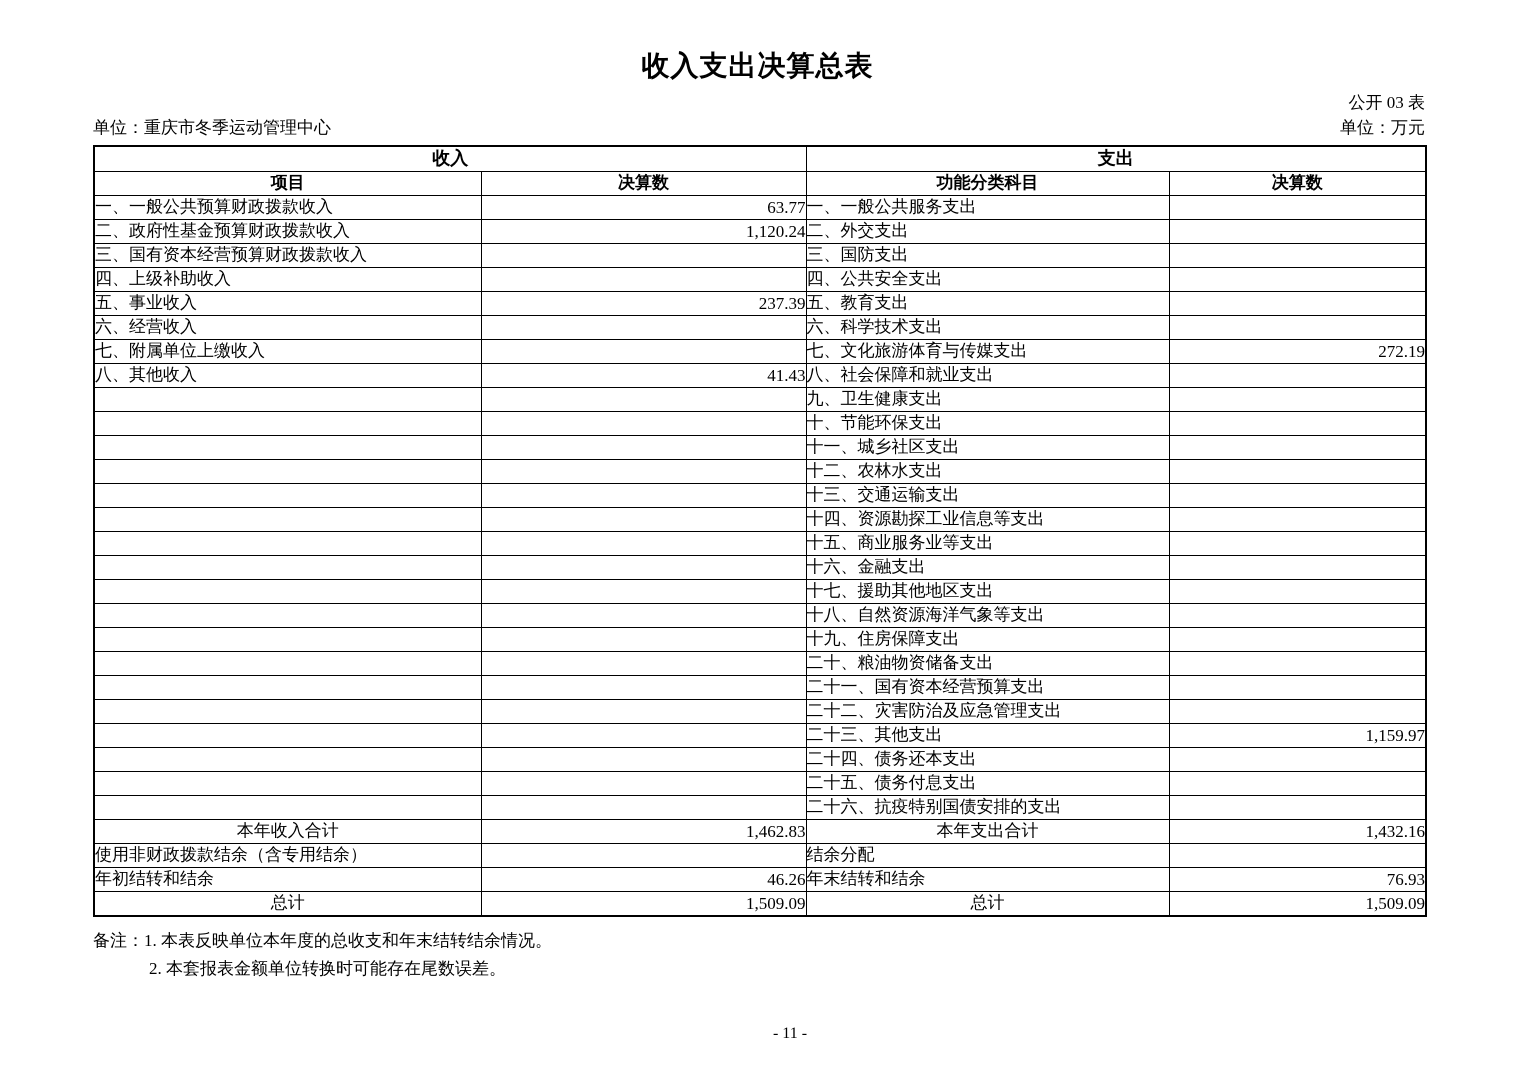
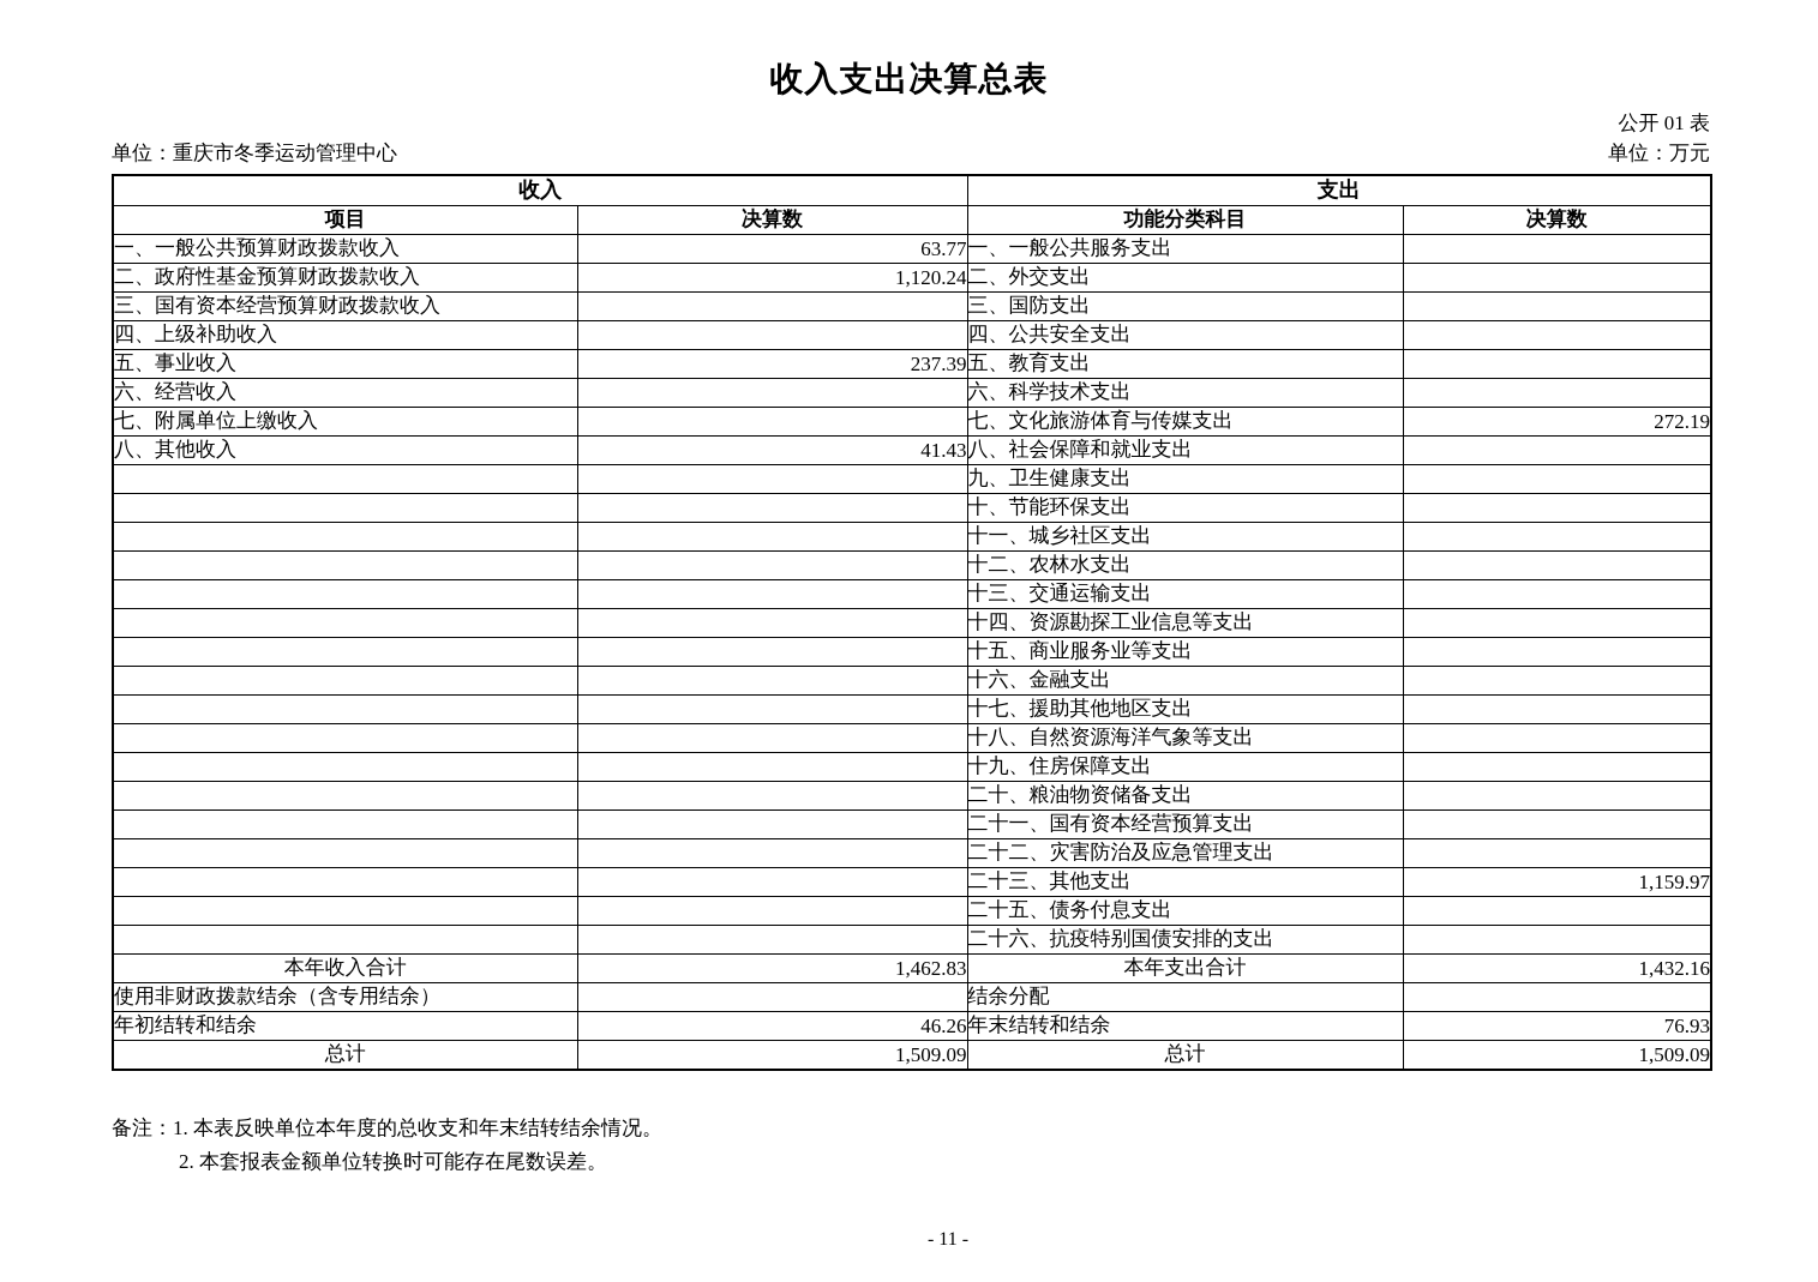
  收入支出决算总表
- 公开 03 表
+ 公开 01 表
  单位：重庆市冬季运动管理中心
  单位：万元
  收入	支出
  项目	决算数	功能分类科目	决算数
  一、一般公共预算财政拨款收入	63.77	一、一般公共服务支出
  二、政府性基金预算财政拨款收入	1,120.24	二、外交支出
  三、国有资本经营预算财政拨款收入		三、国防支出
  四、上级补助收入		四、公共安全支出
  五、事业收入	237.39	五、教育支出
  六、经营收入		六、科学技术支出
  七、附属单位上缴收入		七、文化旅游体育与传媒支出	272.19
  八、其他收入	41.43	八、社会保障和就业支出
  		九、卫生健康支出
  		十、节能环保支出
  		十一、城乡社区支出
  		十二、农林水支出
  		十三、交通运输支出
  		十四、资源勘探工业信息等支出
  		十五、商业服务业等支出
  		十六、金融支出
  		十七、援助其他地区支出
  		十八、自然资源海洋气象等支出
  		十九、住房保障支出
  		二十、粮油物资储备支出
  		二十一、国有资本经营预算支出
  		二十二、灾害防治及应急管理支出
  		二十三、其他支出	1,159.97
- 		二十四、债务还本支出
  		二十五、债务付息支出
  		二十六、抗疫特别国债安排的支出
  本年收入合计	1,462.83	本年支出合计	1,432.16
  使用非财政拨款结余（含专用结余）		结余分配
  年初结转和结余	46.26	年末结转和结余	76.93
  总计	1,509.09	总计	1,509.09
  备注：1. 本表反映单位本年度的总收支和年末结转结余情况。
  2. 本套报表金额单位转换时可能存在尾数误差。
  - 11 -
